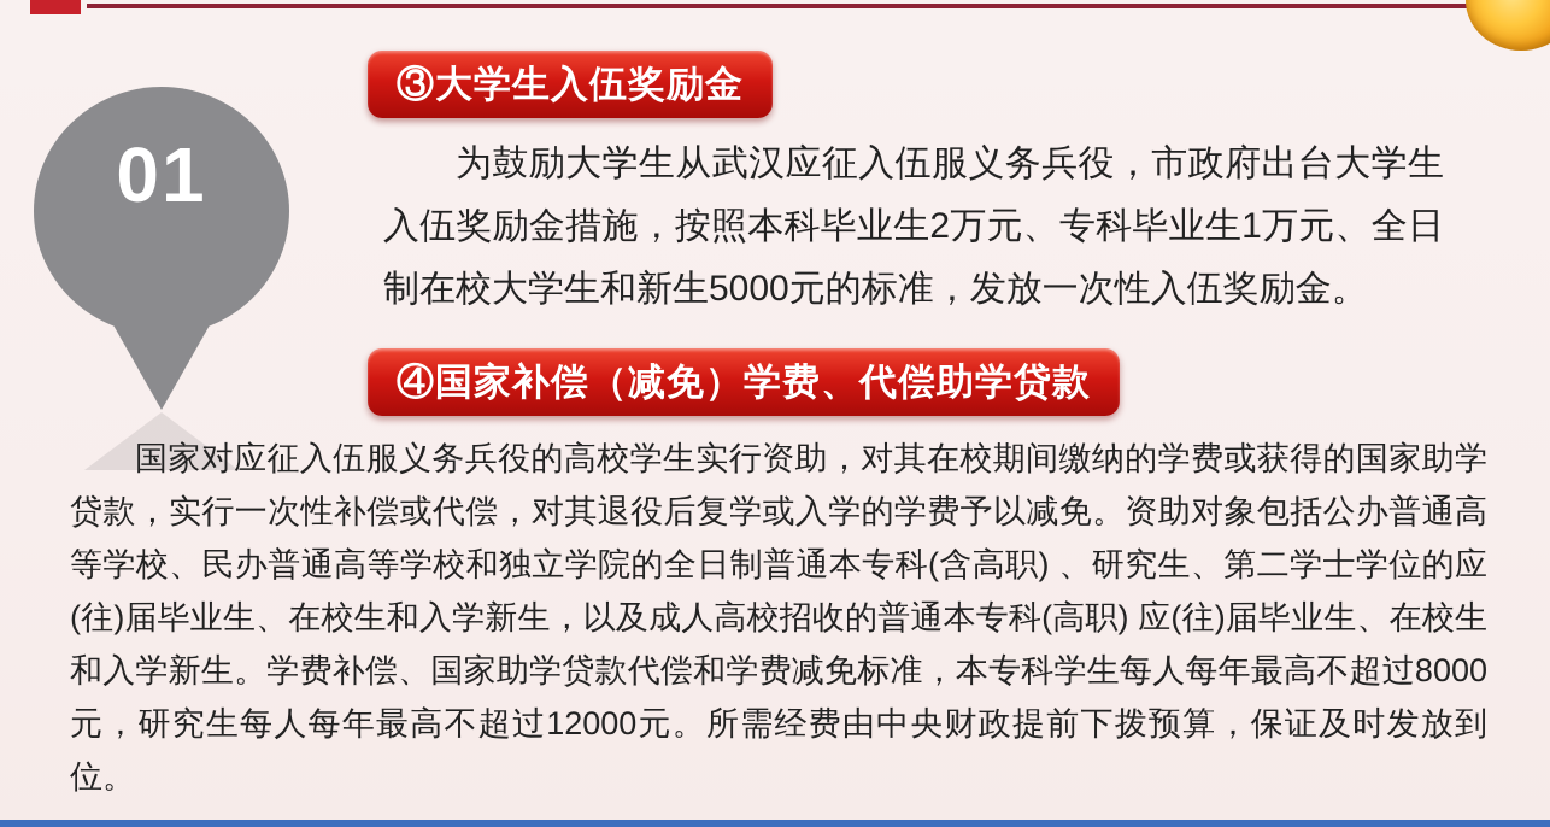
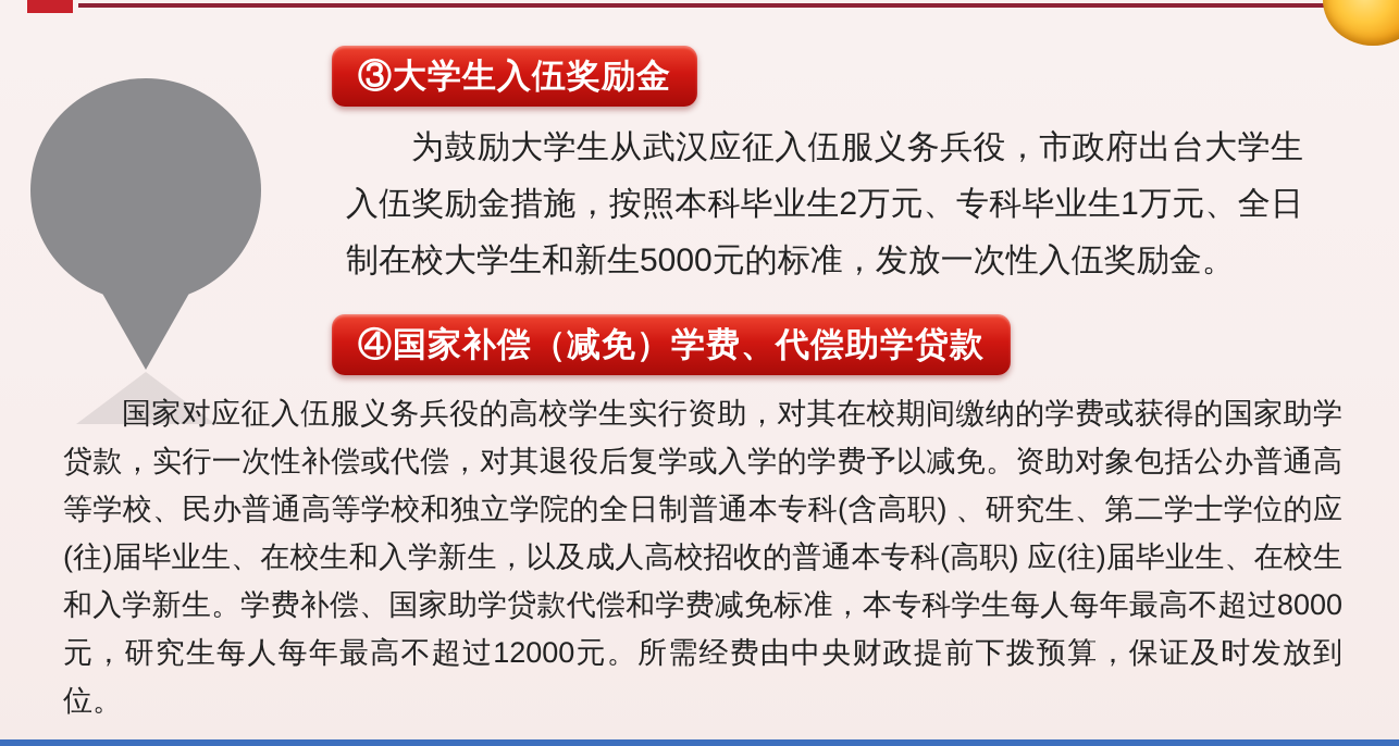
- 01
  ③大学生入伍奖励金
  为鼓励大学生从武汉应征入伍服义务兵役，市政府出台大学生入伍奖励金措施，按照本科毕业生2万元、专科毕业生1万元、全日制在校大学生和新生5000元的标准，发放一次性入伍奖励金。
  ④国家补偿（减免）学费、代偿助学贷款
  国家对应征入伍服义务兵役的高校学生实行资助，对其在校期间缴纳的学费或获得的国家助学贷款，实行一次性补偿或代偿，对其退役后复学或入学的学费予以减免。资助对象包括公办普通高等学校、民办普通高等学校和独立学院的全日制普通本专科(含高职) 、研究生、第二学士学位的应(往)届毕业生、在校生和入学新生，以及成人高校招收的普通本专科(高职) 应(往)届毕业生、在校生和入学新生。学费补偿、国家助学贷款代偿和学费减免标准，本专科学生每人每年最高不超过8000元，研究生每人每年最高不超过12000元。所需经费由中央财政提前下拨预算，保证及时发放到位。
